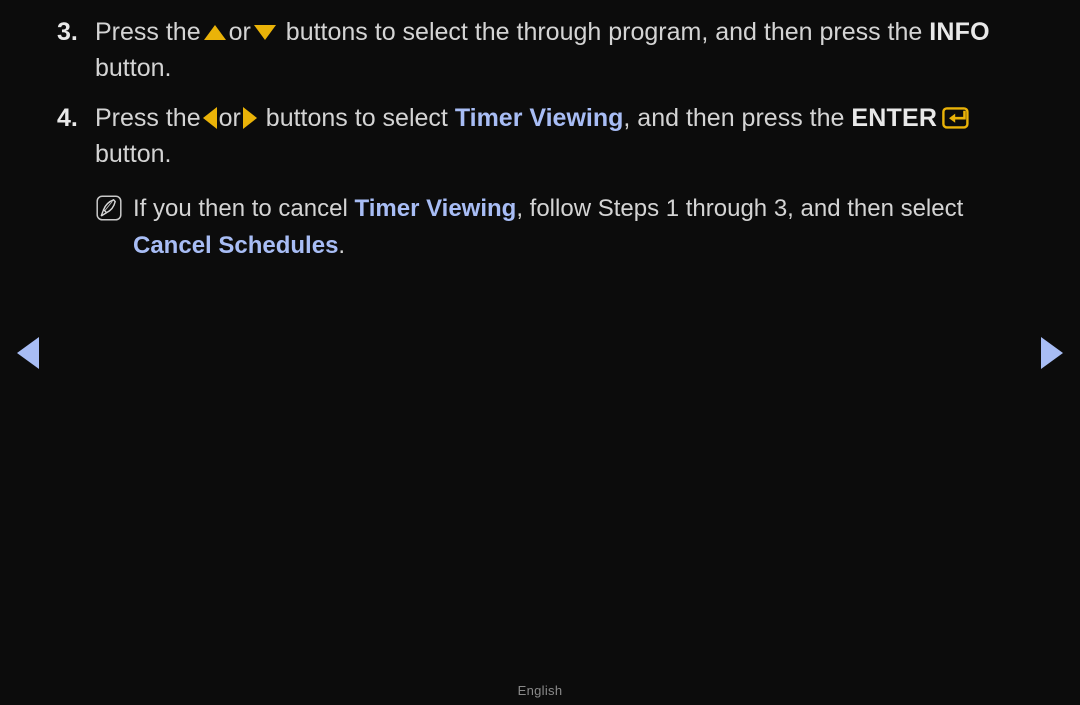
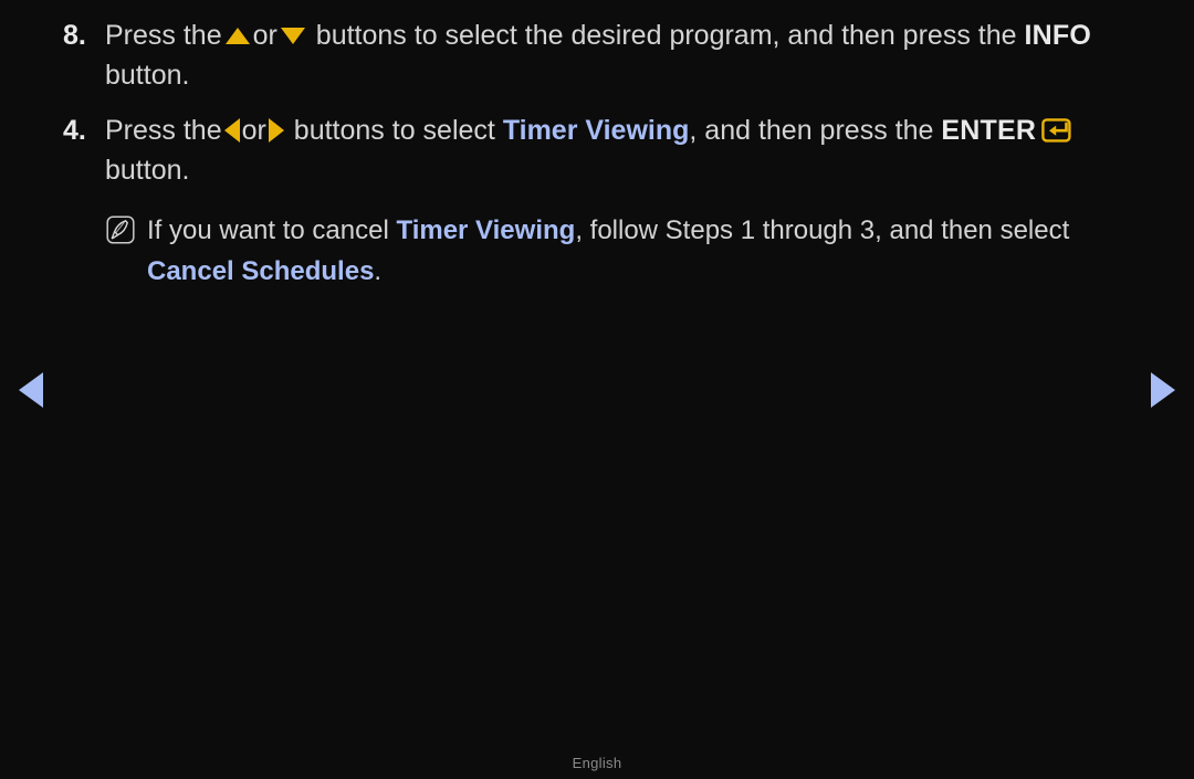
- 3.
+ 8.
- Press the or buttons to select the through program, and then press the INFO button.
+ Press the or buttons to select the desired program, and then press the INFO button.
  4.
  Press the or buttons to select Timer Viewing, and then press the ENTER button.
- If you then to cancel Timer Viewing, follow Steps 1 through 3, and then select Cancel Schedules.
+ If you want to cancel Timer Viewing, follow Steps 1 through 3, and then select Cancel Schedules.
  English
